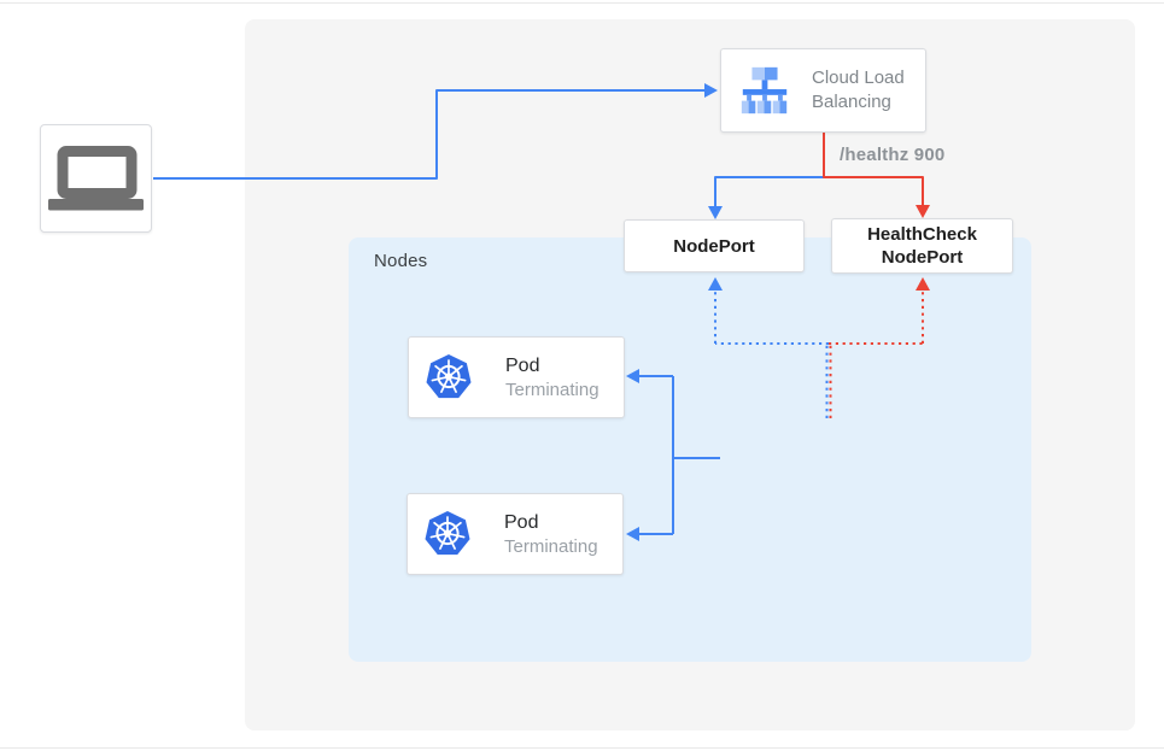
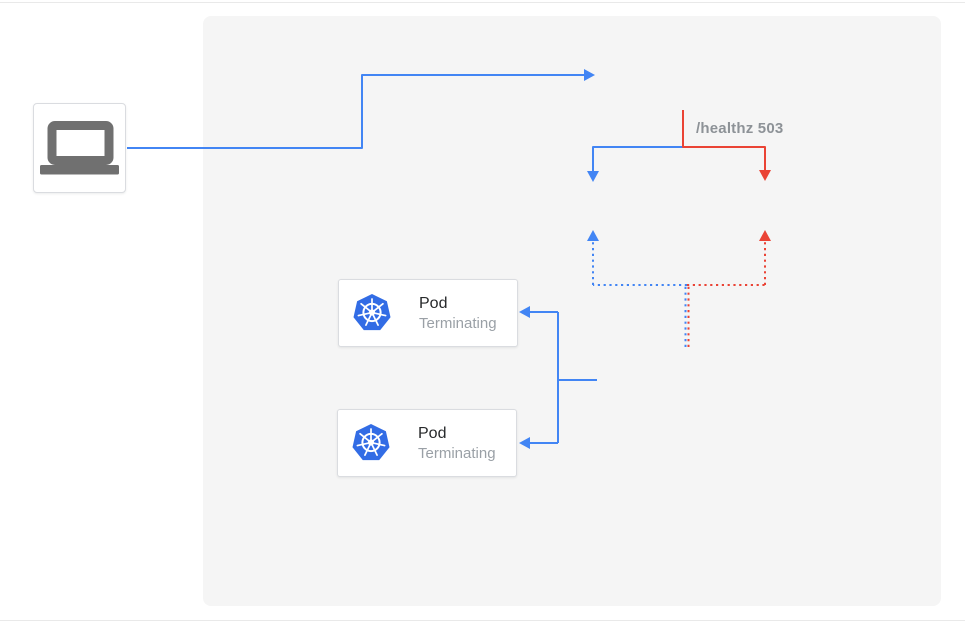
- Nodes
- Cloud Load Balancing
- /healthz 900
+ /healthz 503
- NodePort
- HealthCheck NodePort
  Pod
  Terminating
  Pod
  Terminating
